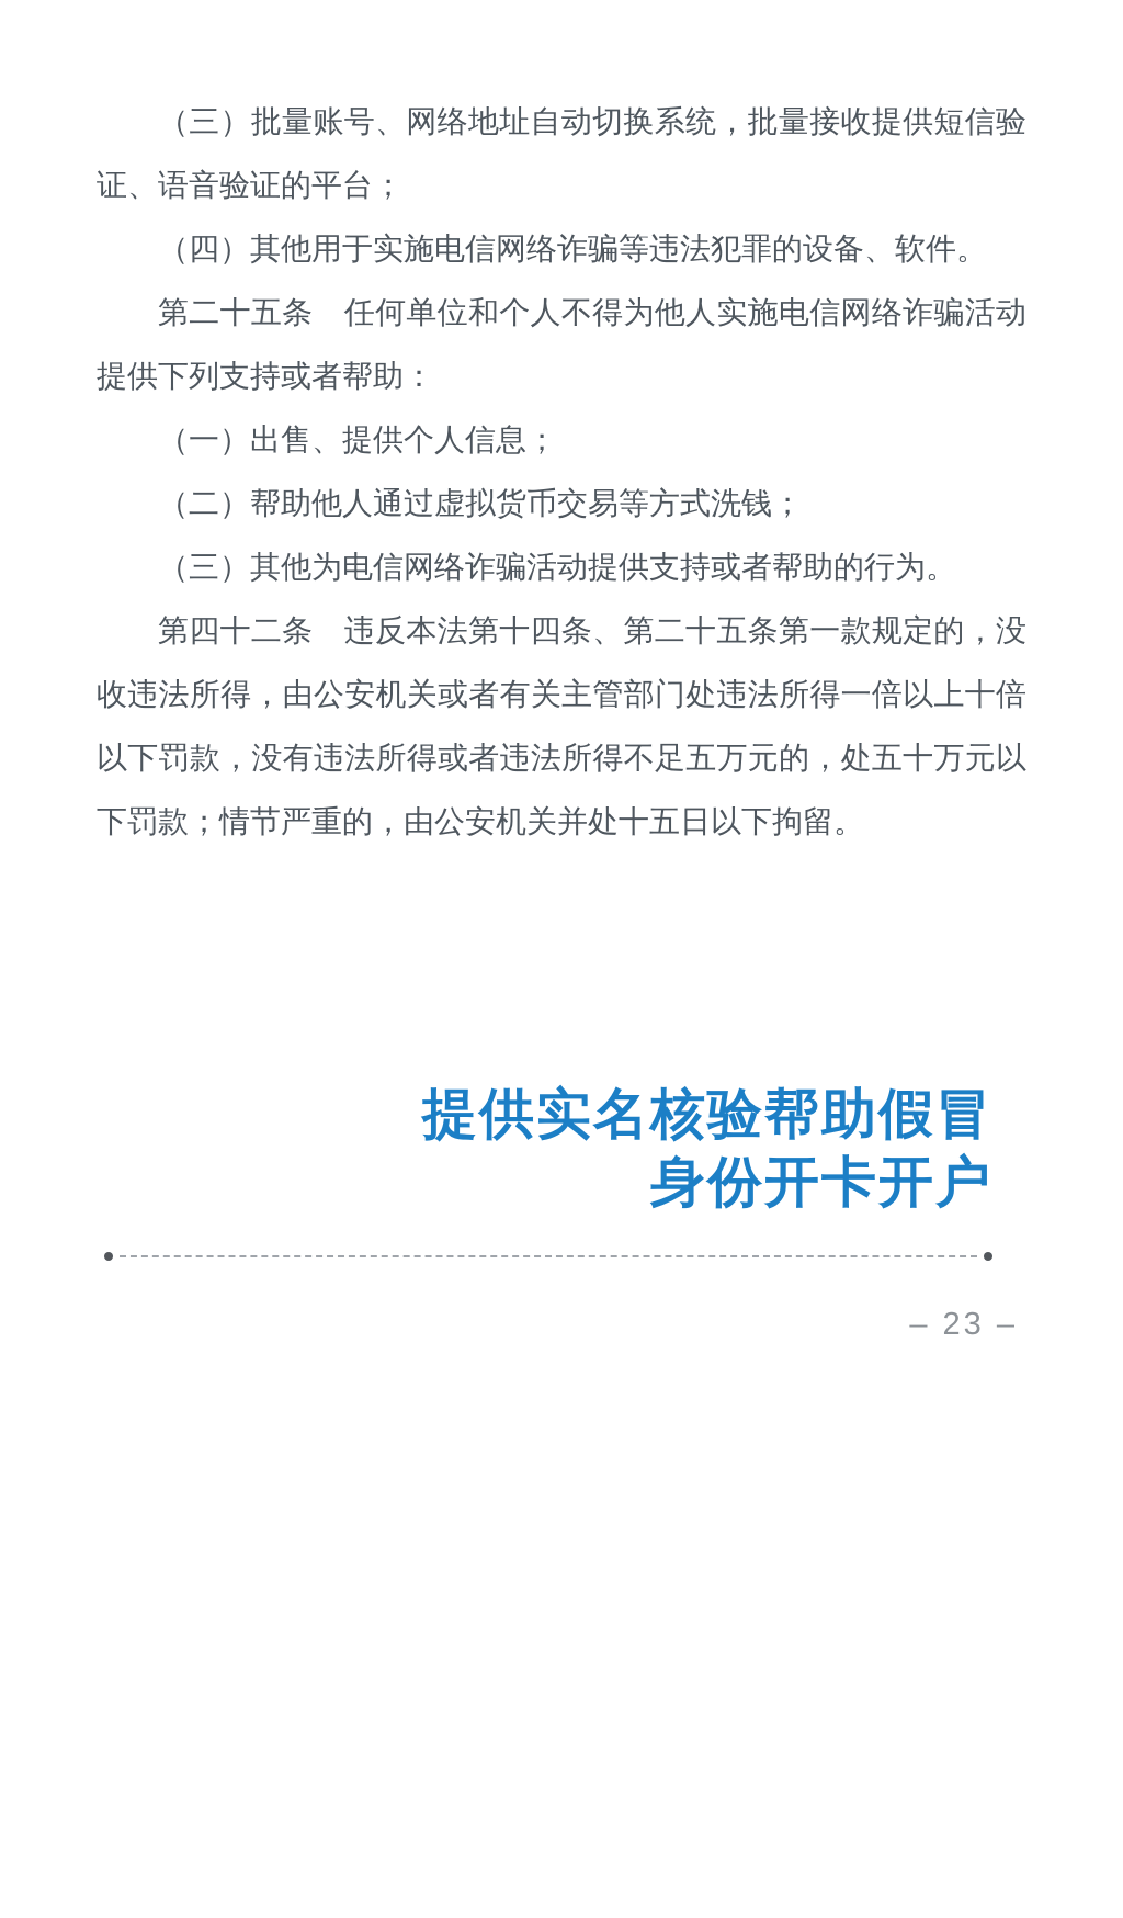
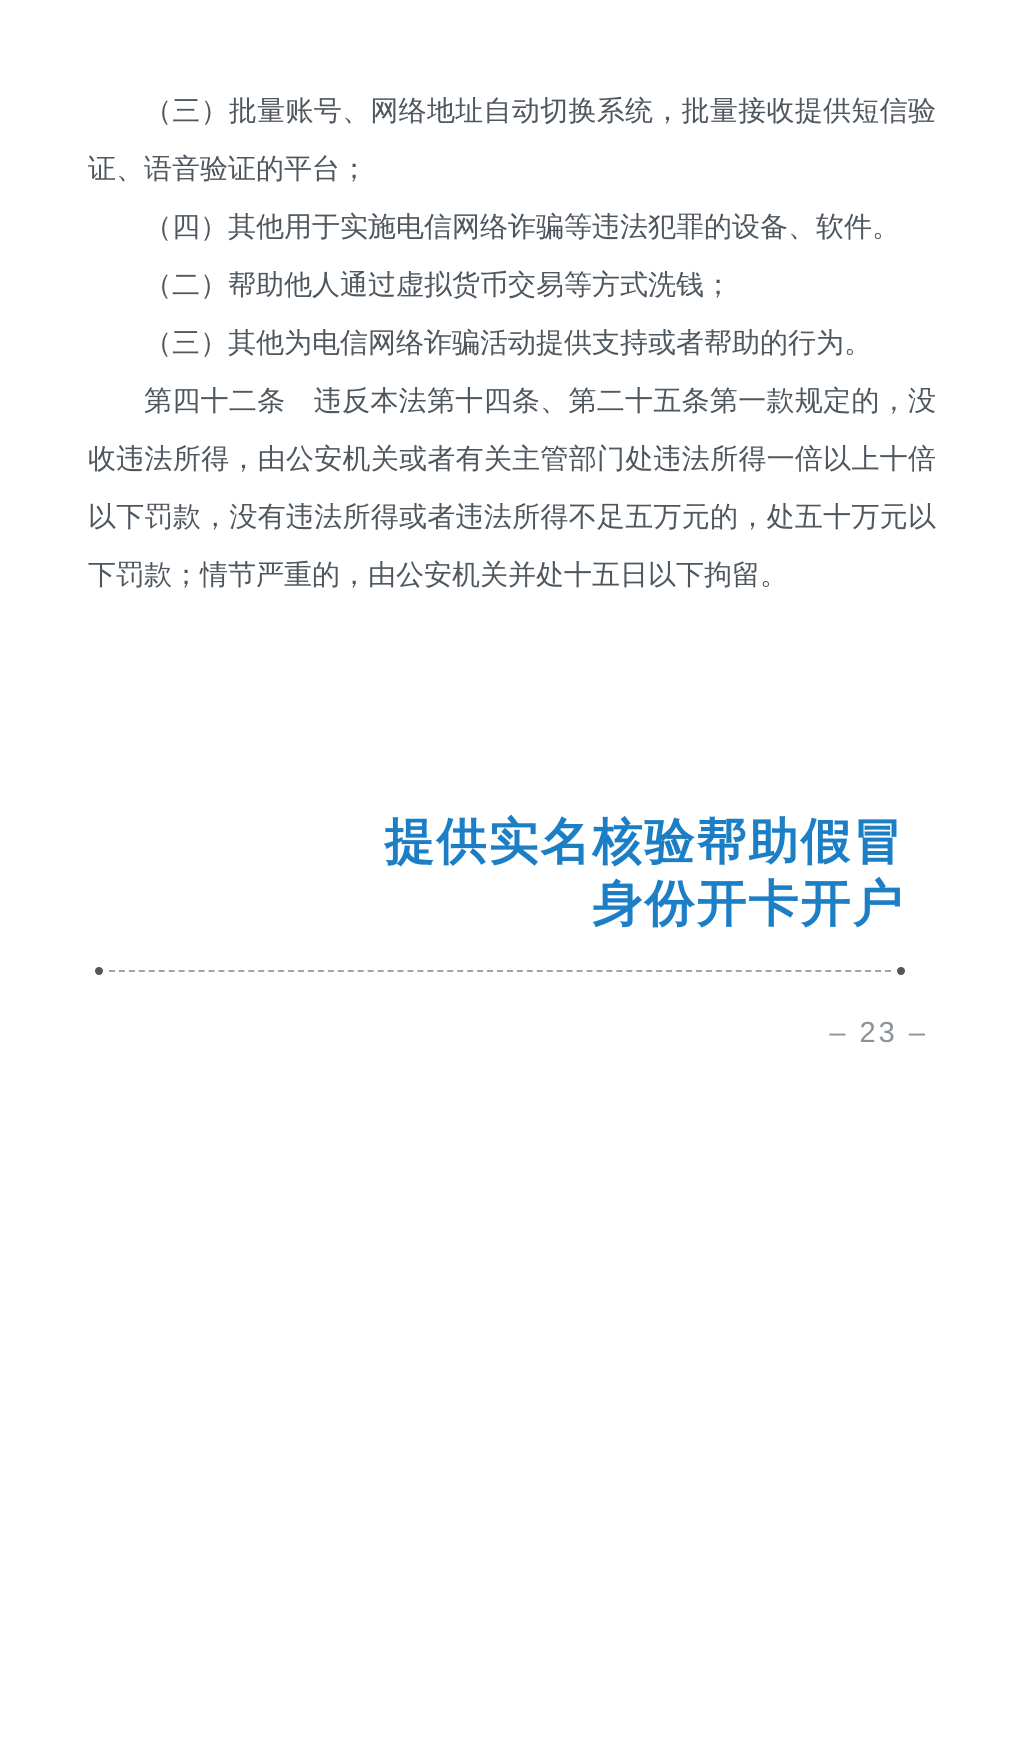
  （三）批量账号、网络地址自动切换系统，批量接收提供短信验证、语音验证的平台；
  （四）其他用于实施电信网络诈骗等违法犯罪的设备、软件。
- 第二十五条 任何单位和个人不得为他人实施电信网络诈骗活动提供下列支持或者帮助：
- （一）出售、提供个人信息；
  （二）帮助他人通过虚拟货币交易等方式洗钱；
  （三）其他为电信网络诈骗活动提供支持或者帮助的行为。
  第四十二条 违反本法第十四条、第二十五条第一款规定的，没收违法所得，由公安机关或者有关主管部门处违法所得一倍以上十倍以下罚款，没有违法所得或者违法所得不足五万元的，处五十万元以下罚款；情节严重的，由公安机关并处十五日以下拘留。
  提供实名核验帮助假冒
  身份开卡开户
  – 23 –
